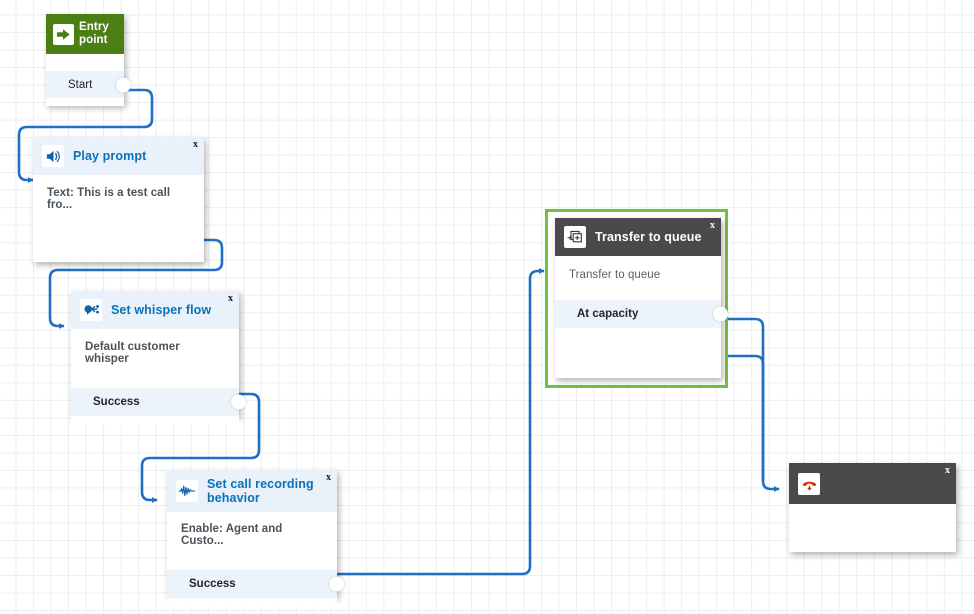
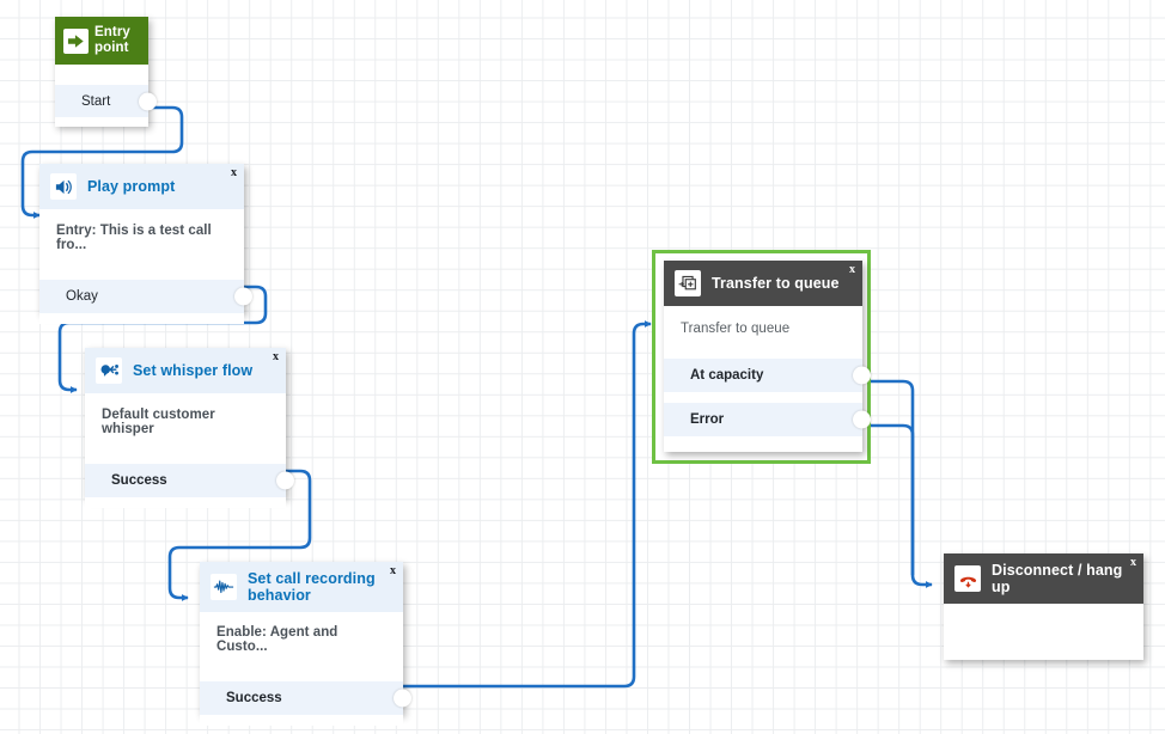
  Entry point
  Start
  Play prompt
  x
- Text: This is a test call fro...
+ Entry: This is a test call fro...
+ Okay
  Set whisper flow
  x
  Default customer whisper
  Success
  Set call recording behavior
  x
  Enable: Agent and Custo...
  Success
  Transfer to queue
  x
  Transfer to queue
  At capacity
+ Error
+ Disconnect / hang up
  x
